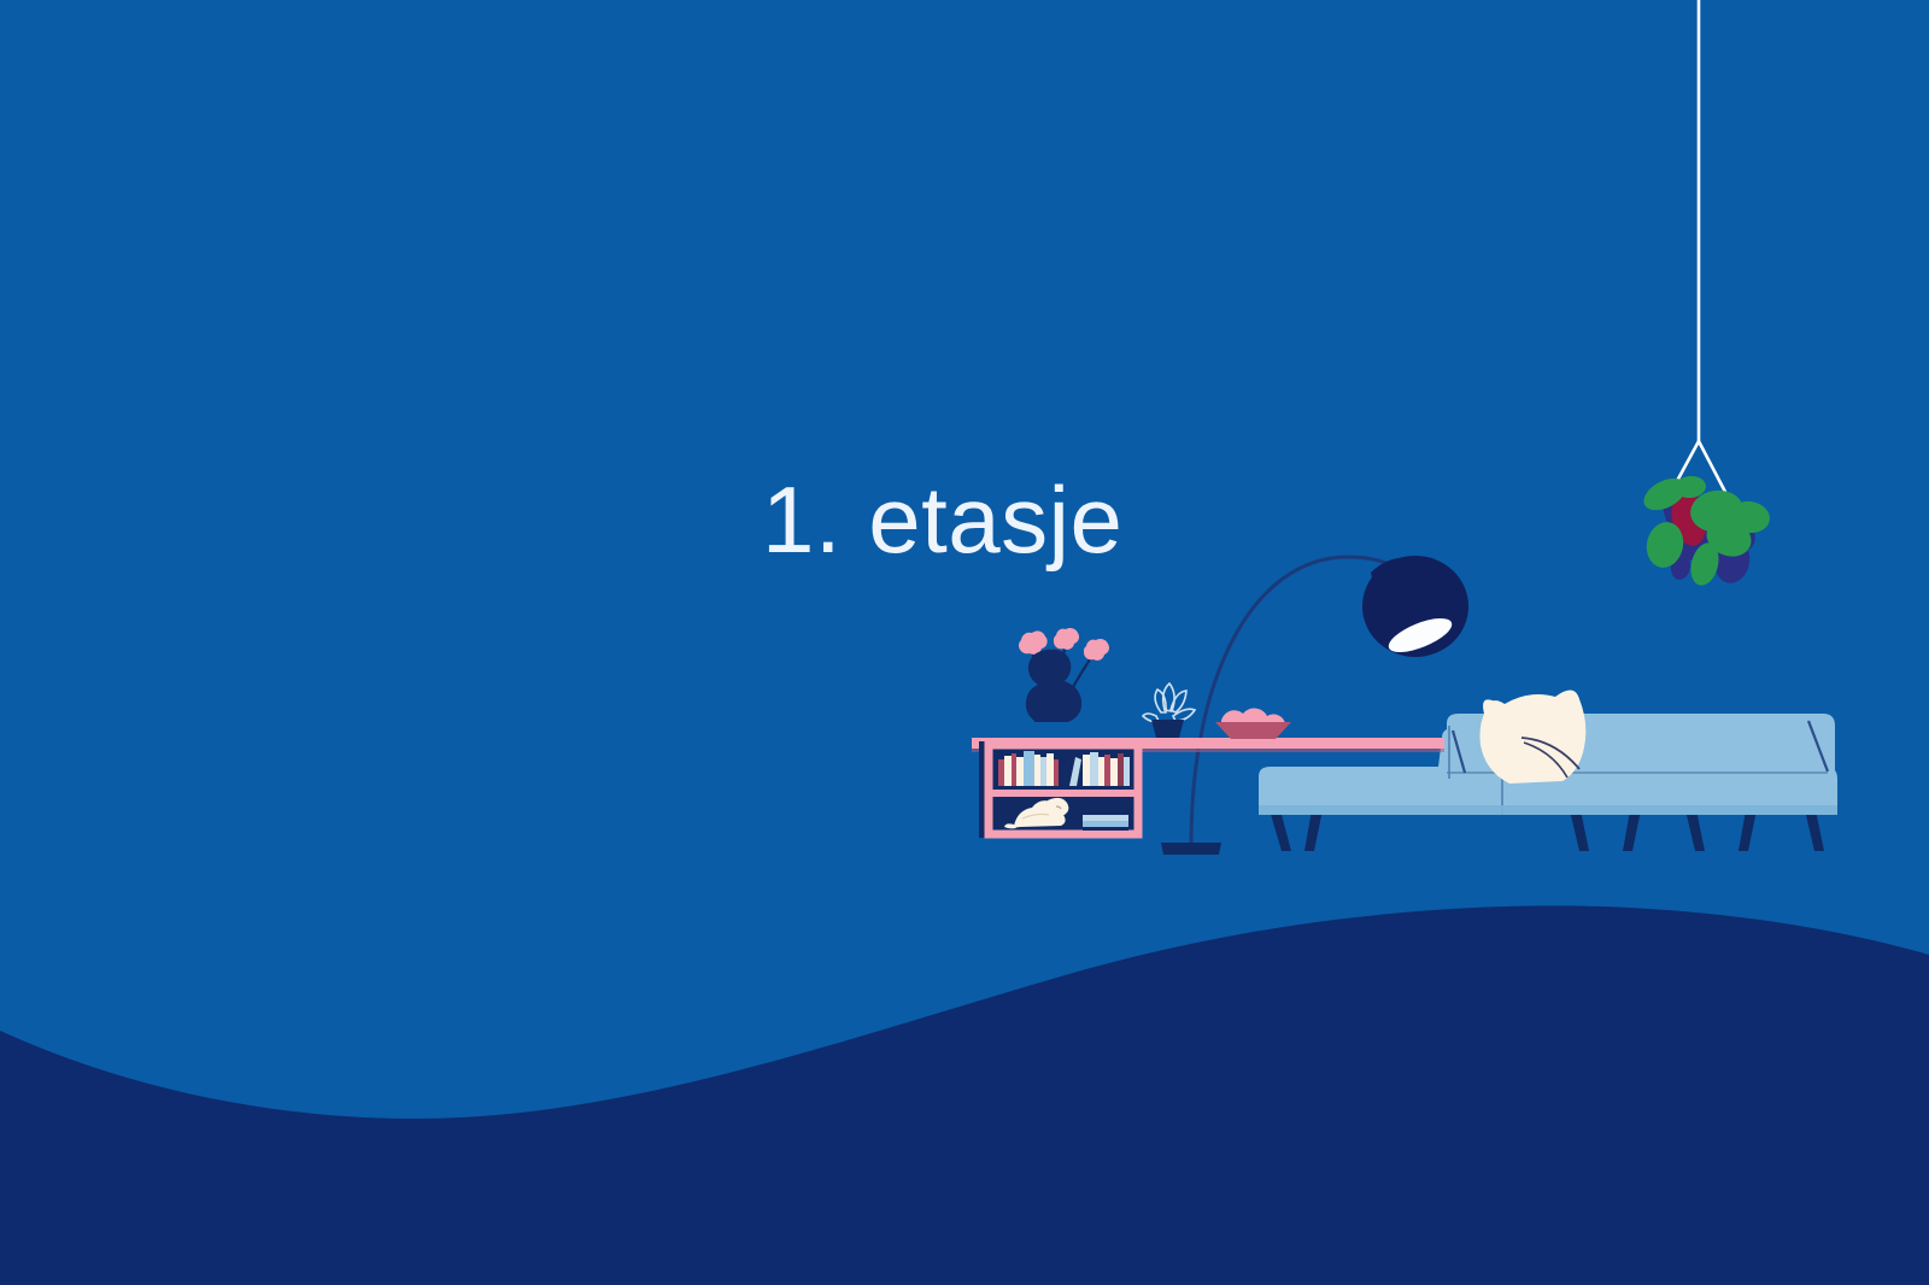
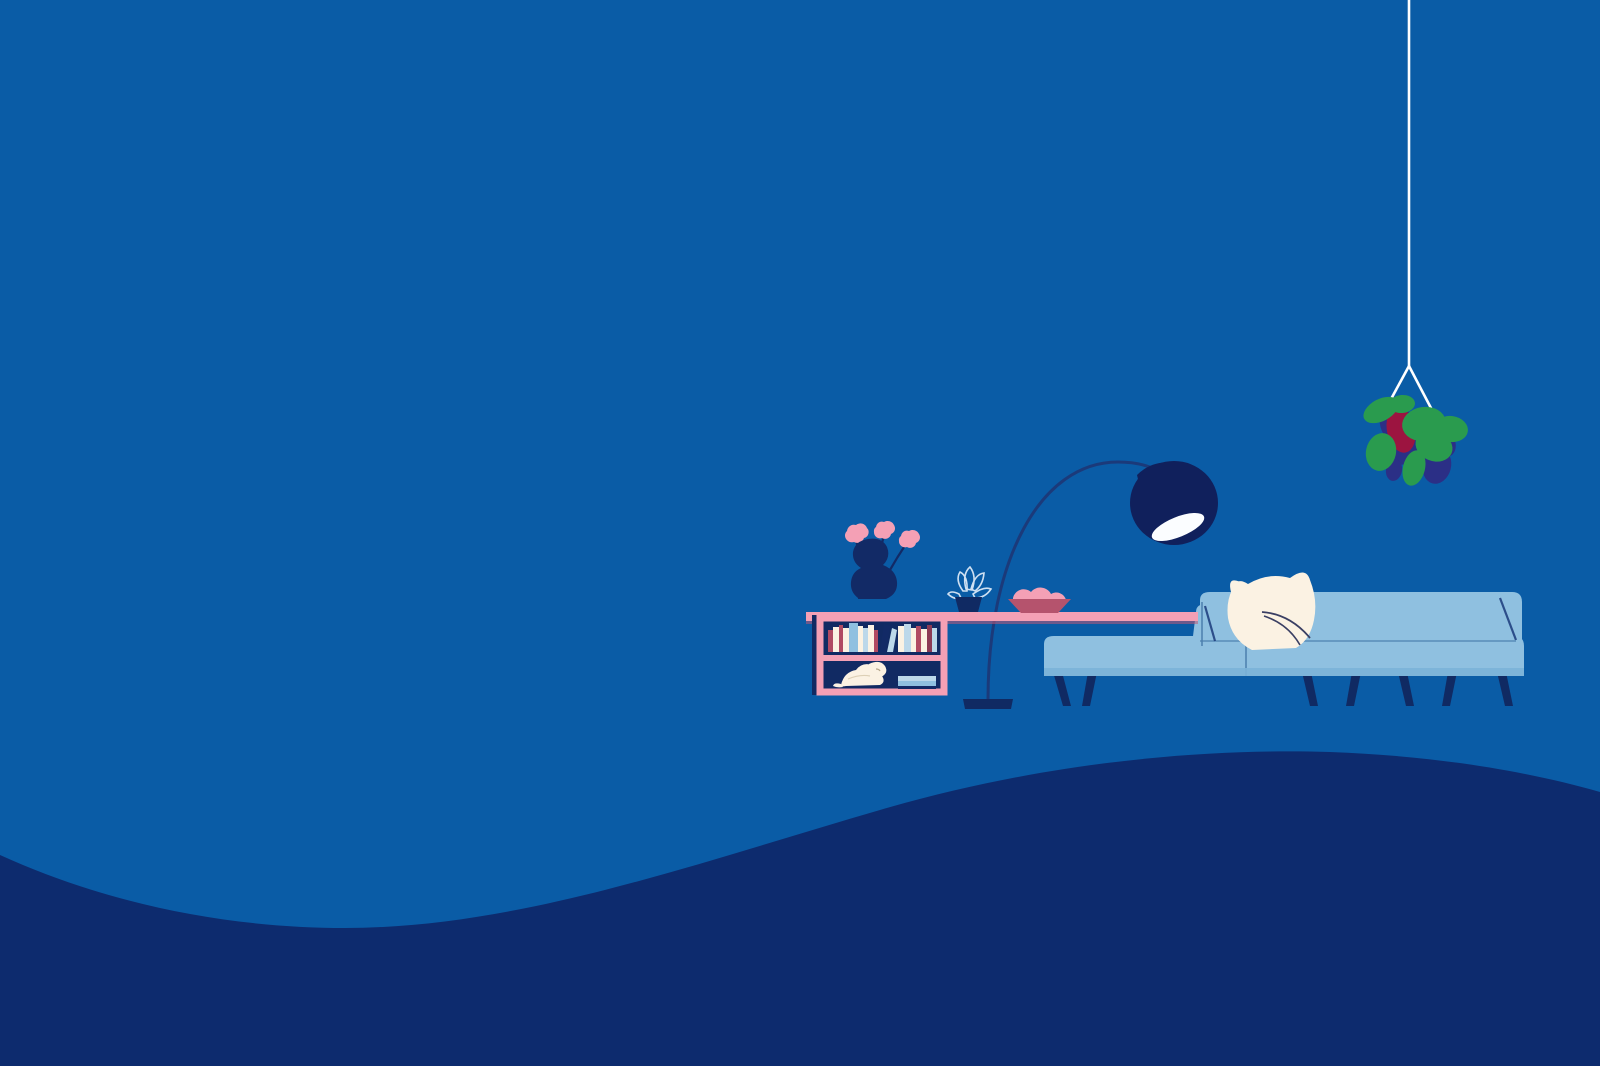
- 1. etasje
